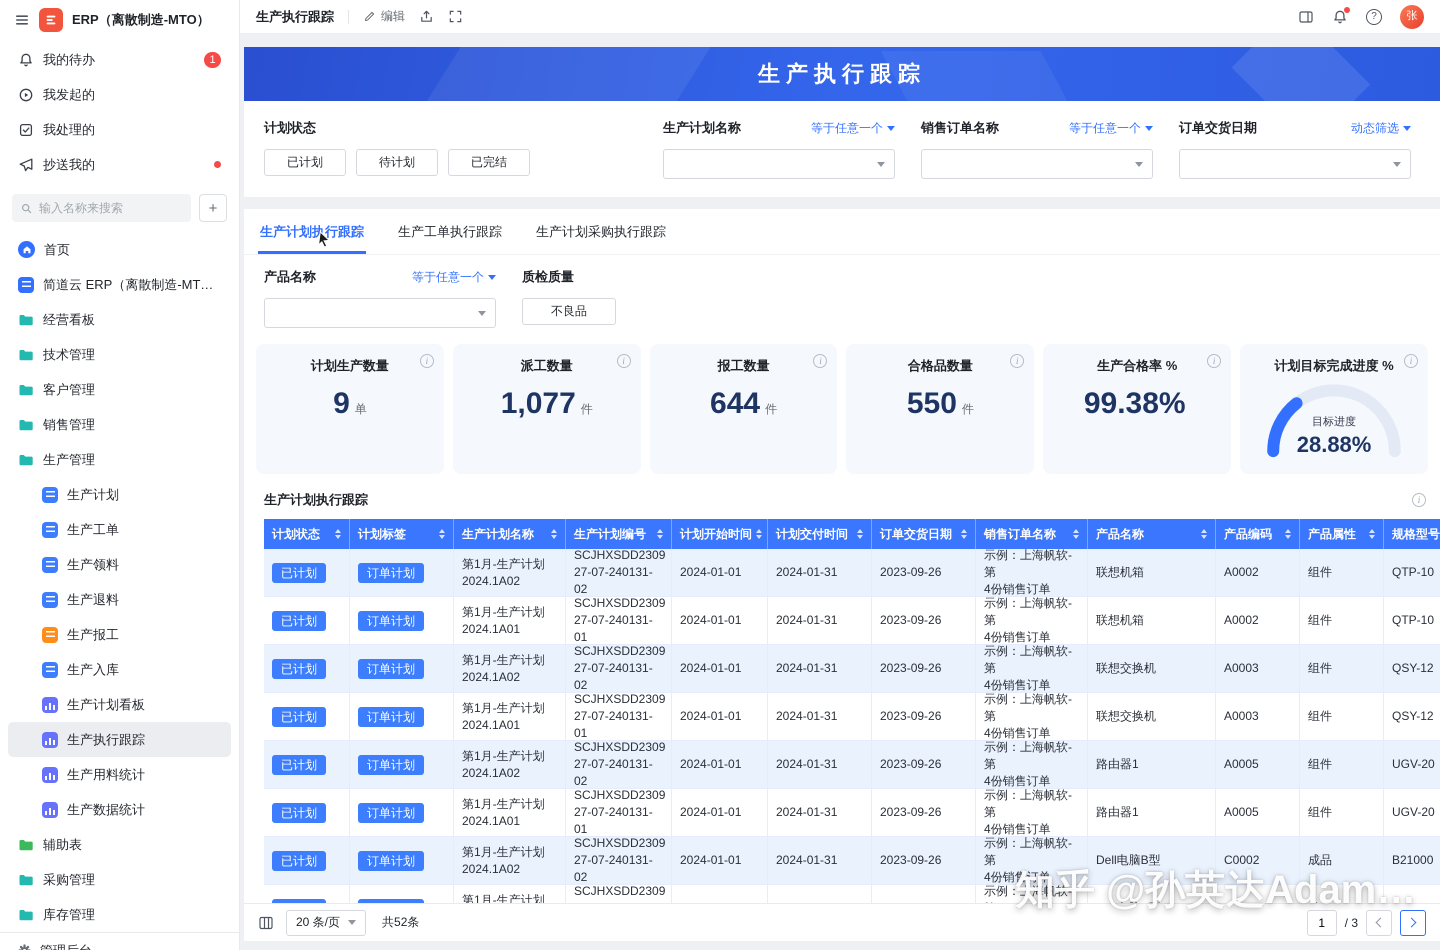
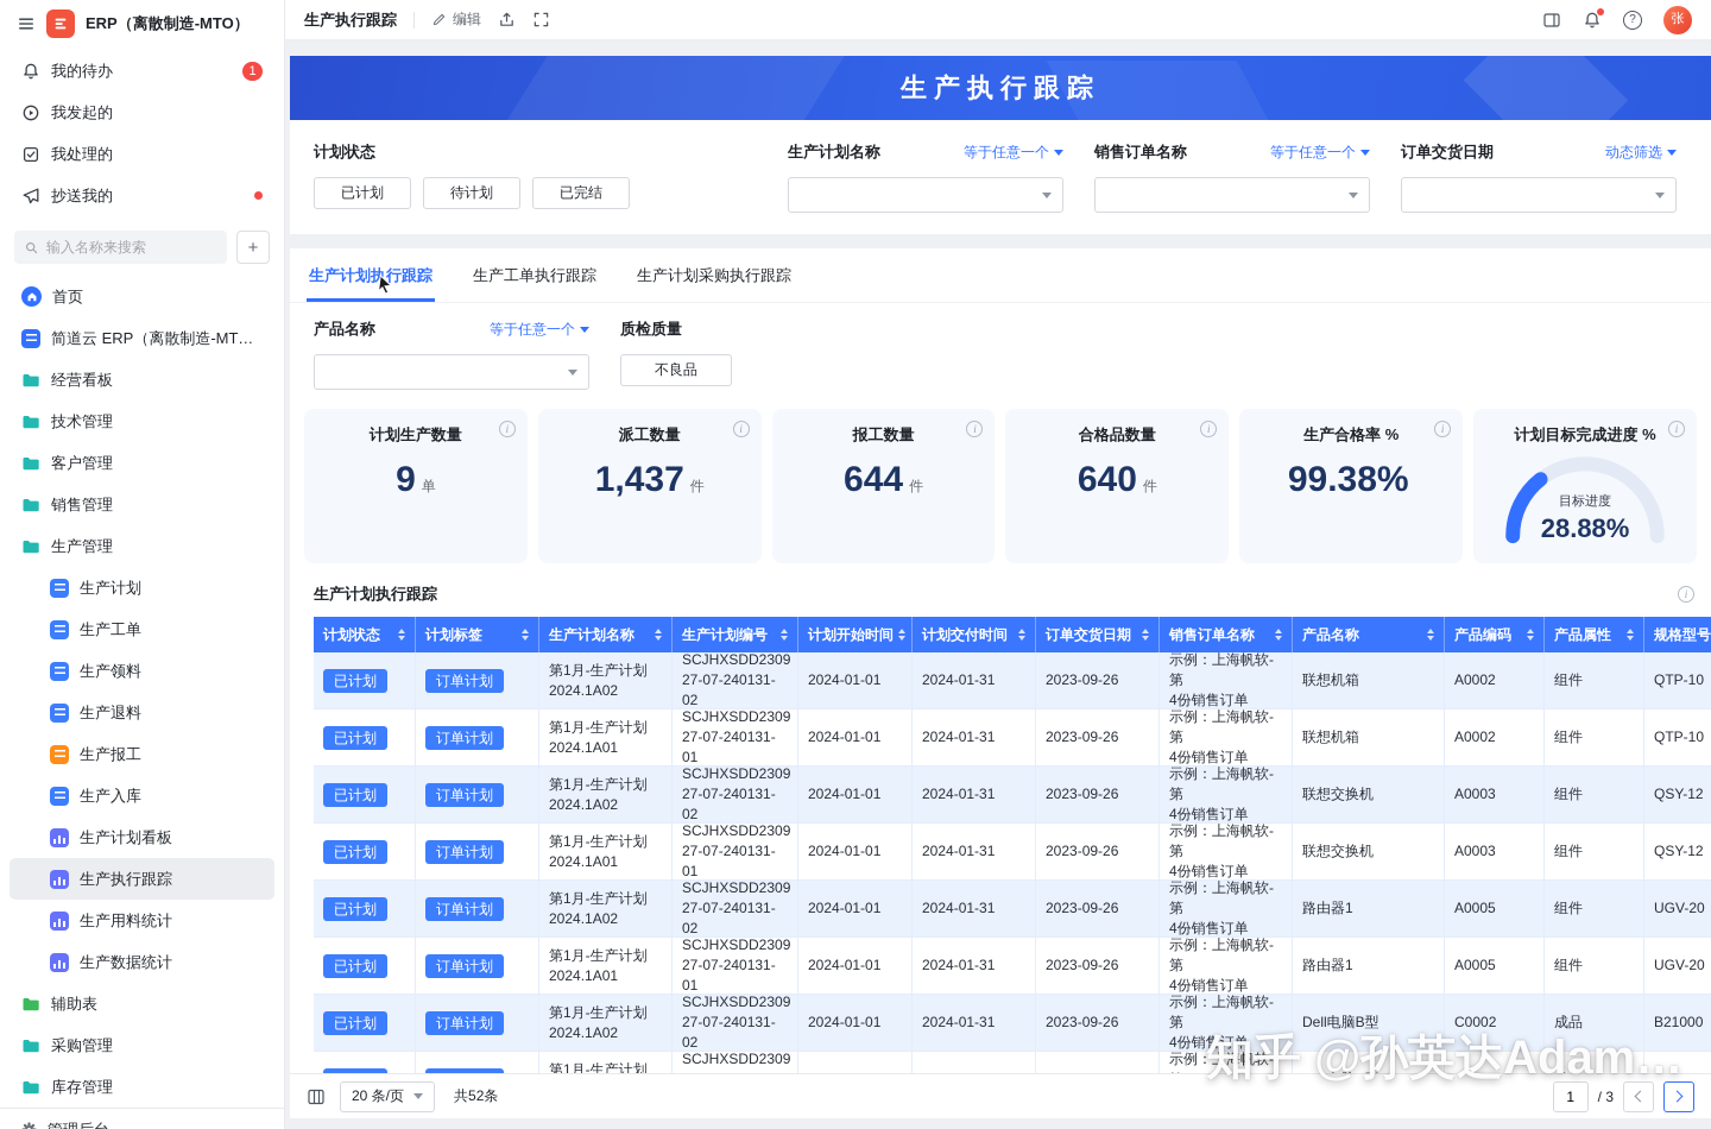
  ERP（离散制造-MTO）
  我的待办
  1
  我发起的
  我处理的
  抄送我的
  输入名称来搜索
  首页
  简道云 ERP（离散制造-MTO）
  经营看板
  技术管理
  客户管理
  销售管理
  生产管理
  生产计划
  生产工单
  生产领料
  生产退料
  生产报工
  生产入库
  生产计划看板
  生产执行跟踪
  生产用料统计
  生产数据统计
  辅助表
  采购管理
  库存管理
  生产执行跟踪
  编辑
  张
  生产执行跟踪
  计划状态
  已计划
  待计划
  已完结
  生产计划名称
  等于任意一个
  销售订单名称
  等于任意一个
  订单交货日期
  动态筛选
  生产计划执行跟踪
  生产工单执行跟踪
  生产计划采购执行跟踪
  产品名称
  等于任意一个
  质检质量
  不良品
  计划生产数量
  9
  单
  派工数量
- 1,077
+ 1,437
  件
  报工数量
  644
  件
  合格品数量
- 550
+ 640
  件
  生产合格率 %
  99.38%
  计划目标完成进度 %
  目标进度
  28.88%
  生产计划执行跟踪
  计划状态
  计划标签
  生产计划名称
  生产计划编号
  计划开始时间
  计划交付时间
  订单交货日期
  销售订单名称
  产品名称
  产品编码
  产品属性
  规格型号
  已计划
  订单计划
  第1月-生产计划
  2024.1A02
  SCJHXSDD2309
  27-07-240131-02
  2024-01-01
  2024-01-31
  2023-09-26
  示例：上海帆软-第
  4份销售订单
  联想机箱
  A0002
  组件
  QTP-10
  已计划
  订单计划
  第1月-生产计划
  2024.1A01
  SCJHXSDD2309
  27-07-240131-01
  2024-01-01
  2024-01-31
  2023-09-26
  示例：上海帆软-第
  4份销售订单
  联想机箱
  A0002
  组件
  QTP-10
  已计划
  订单计划
  第1月-生产计划
  2024.1A02
  SCJHXSDD2309
  27-07-240131-02
  2024-01-01
  2024-01-31
  2023-09-26
  示例：上海帆软-第
  4份销售订单
  联想交换机
  A0003
  组件
  QSY-12
  已计划
  订单计划
  第1月-生产计划
  2024.1A01
  SCJHXSDD2309
  27-07-240131-01
  2024-01-01
  2024-01-31
  2023-09-26
  示例：上海帆软-第
  4份销售订单
  联想交换机
  A0003
  组件
  QSY-12
  已计划
  订单计划
  第1月-生产计划
  2024.1A02
  SCJHXSDD2309
  27-07-240131-02
  2024-01-01
  2024-01-31
  2023-09-26
  示例：上海帆软-第
  4份销售订单
  路由器1
  A0005
  组件
  UGV-20
  已计划
  订单计划
  第1月-生产计划
  2024.1A01
  SCJHXSDD2309
  27-07-240131-01
  2024-01-01
  2024-01-31
  2023-09-26
  示例：上海帆软-第
  4份销售订单
  路由器1
  A0005
  组件
  UGV-20
  已计划
  订单计划
  第1月-生产计划
  2024.1A02
  SCJHXSDD2309
  27-07-240131-02
  2024-01-01
  2024-01-31
  2023-09-26
  示例：上海帆软-第
  4份销售订单
  Dell电脑B型
  C0002
  成品
  B21000
  第1月-生产计划
  SCJHXSDD2309
  示例：上海帆软-
  20 条/页
  共52条
  1
  / 3
  知乎 @孙英达Adam…
